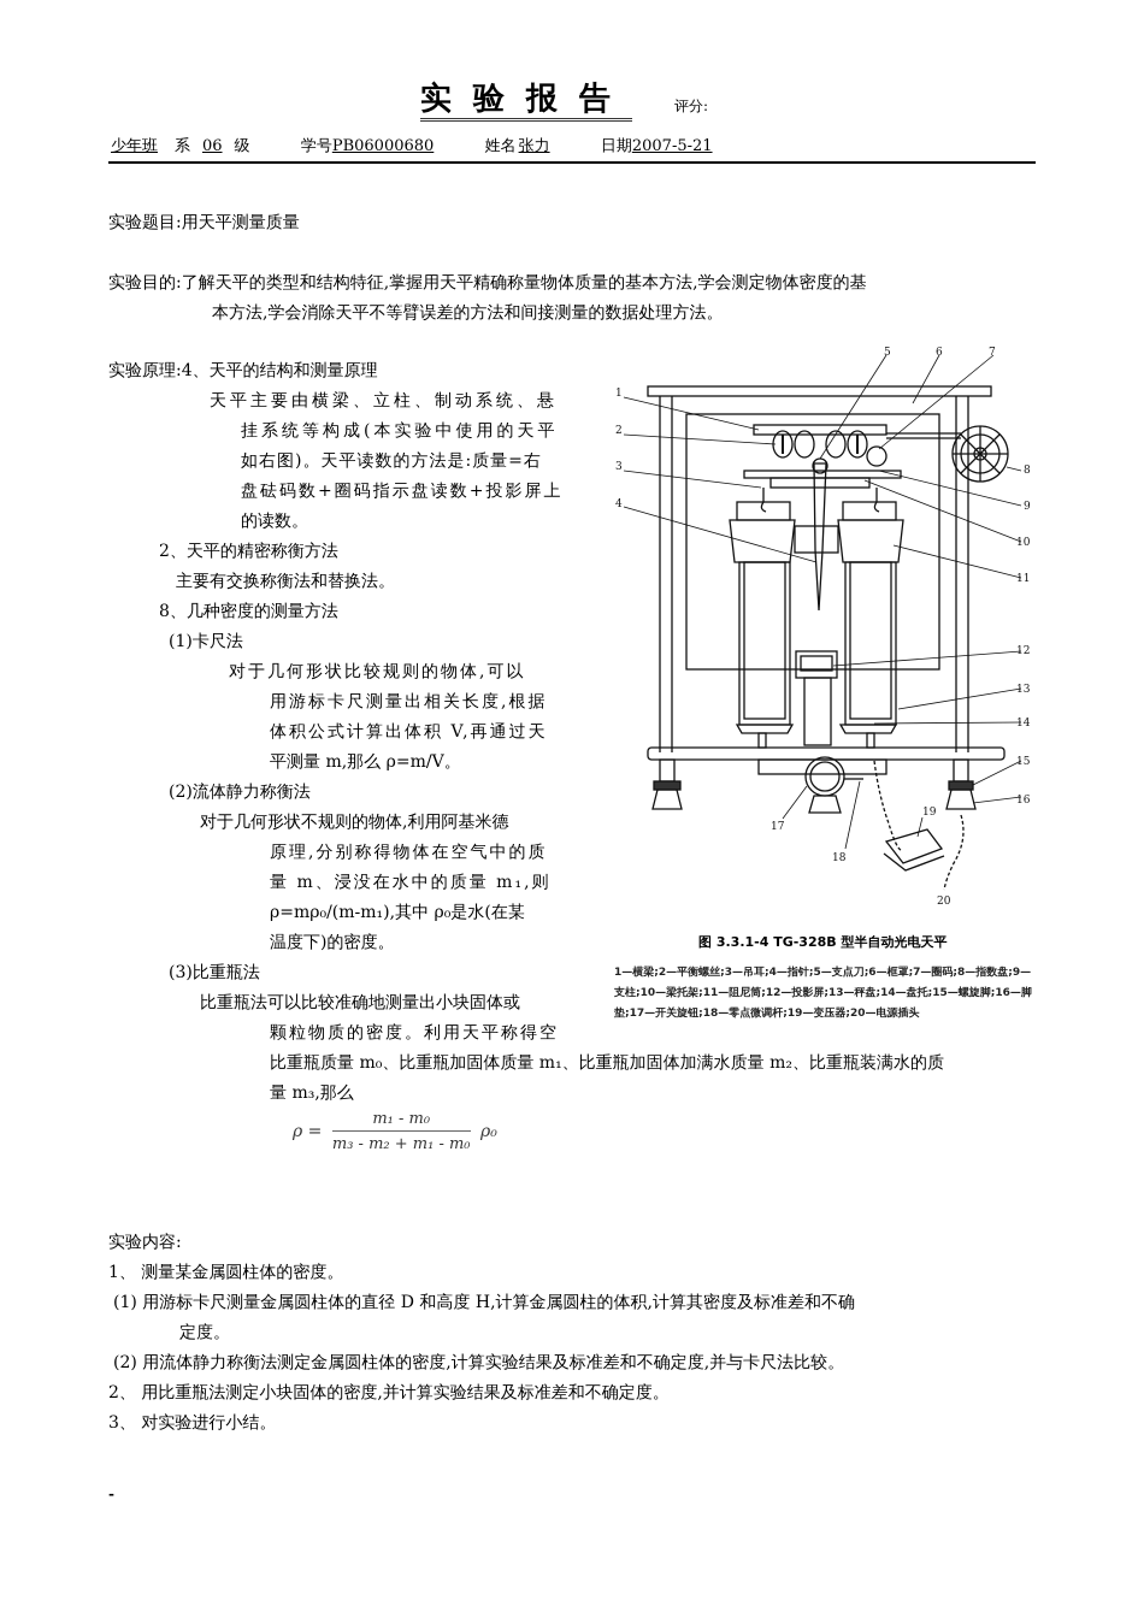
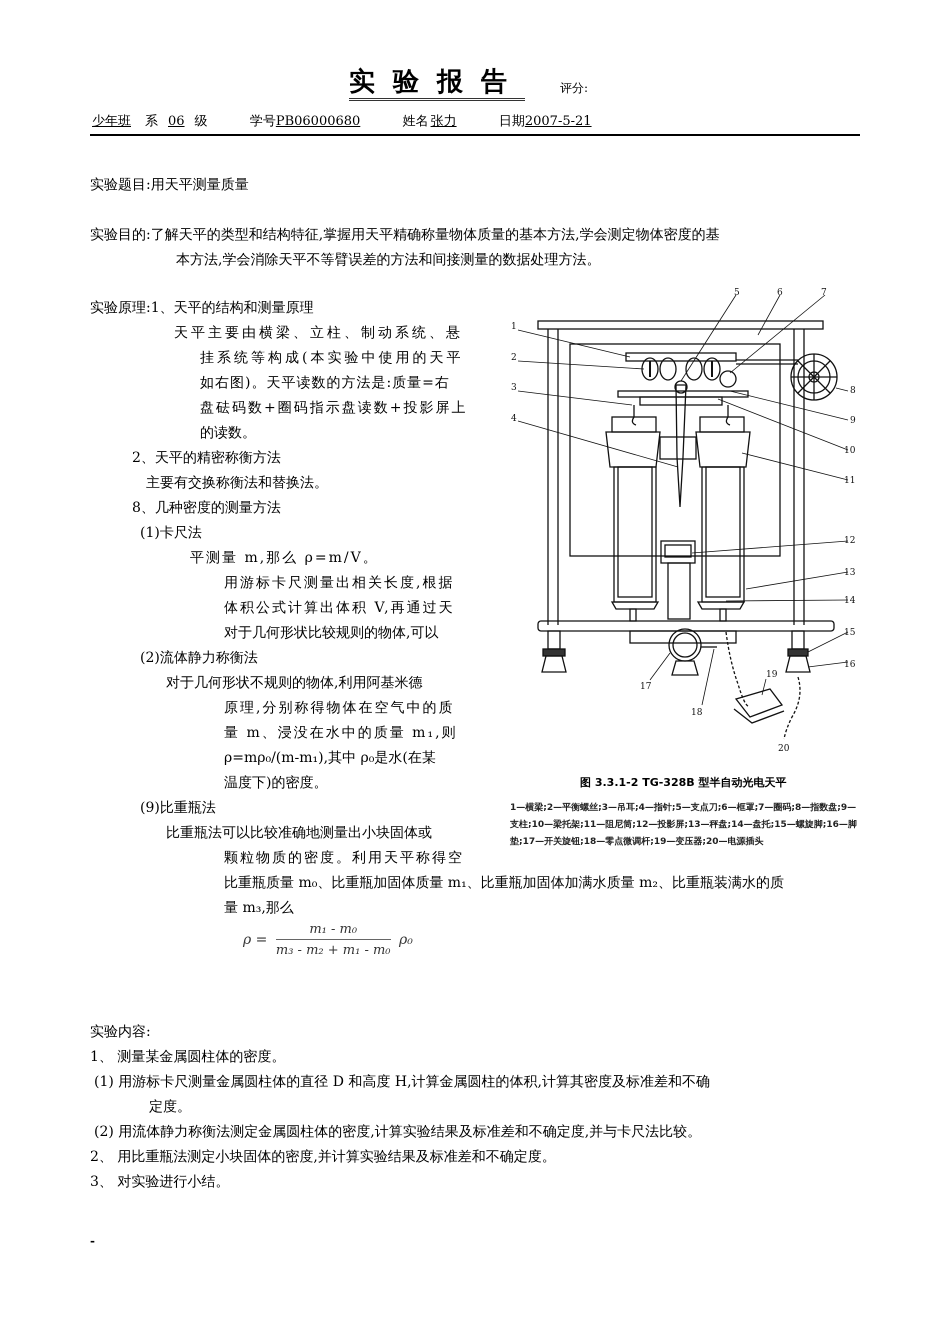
  实验报告
  评分:
  少年班 系 06 级 学号PB06000680 姓名 张力 日期2007-5-21
  实验题目:用天平测量质量
  实验目的:了解天平的类型和结构特征,掌握用天平精确称量物体质量的基本方法,学会测定物体密度的基
  本方法,学会消除天平不等臂误差的方法和间接测量的数据处理方法。
- 实验原理:4、天平的结构和测量原理
+ 实验原理:1、天平的结构和测量原理
  天平主要由横梁、立柱、制动系统、悬
  挂系统等构成(本实验中使用的天平
  如右图)。天平读数的方法是:质量=右
  盘砝码数+圈码指示盘读数+投影屏上
  的读数。
  2、天平的精密称衡方法
  主要有交换称衡法和替换法。
  8、几种密度的测量方法
  (1)卡尺法
- 对于几何形状比较规则的物体,可以
+ 平测量 m,那么 ρ=m/V。
  用游标卡尺测量出相关长度,根据
  体积公式计算出体积 V,再通过天
- 平测量 m,那么 ρ=m/V。
+ 对于几何形状比较规则的物体,可以
  (2)流体静力称衡法
  对于几何形状不规则的物体,利用阿基米德
  原理,分别称得物体在空气中的质
  量 m、浸没在水中的质量 m₁,则
  ρ=mρ₀/(m-m₁),其中 ρ₀是水(在某
  温度下)的密度。
- (3)比重瓶法
+ (9)比重瓶法
  比重瓶法可以比较准确地测量出小块固体或
  颗粒物质的密度。利用天平称得空
  比重瓶质量 m₀、比重瓶加固体质量 m₁、比重瓶加固体加满水质量 m₂、比重瓶装满水的质
  量 m₃,那么
  ρ =
  m₁ - m₀
  m₃ - m₂ + m₁ - m₀
  ρ₀
  1
  2
  3
  4
  5
  6
  7
  8
  9
  10
  11
  12
  13
  14
  15
  16
  17
  18
  19
  20
- 图 3.3.1-4 TG-328B 型半自动光电天平
+ 图 3.3.1-2 TG-328B 型半自动光电天平
  1—横梁;2—平衡螺丝;3—吊耳;4—指针;5—支点刀;6—框罩;7—圈码;8—指数盘;9—支柱;10—梁托架;11—阻尼筒;12—投影屏;13—秤盘;14—盘托;15—螺旋脚;16—脚垫;17—开关旋钮;18—零点微调杆;19—变压器;20—电源插头
  实验内容:
  1、 测量某金属圆柱体的密度。
  (1) 用游标卡尺测量金属圆柱体的直径 D 和高度 H,计算金属圆柱的体积,计算其密度及标准差和不确
  定度。
  (2) 用流体静力称衡法测定金属圆柱体的密度,计算实验结果及标准差和不确定度,并与卡尺法比较。
  2、 用比重瓶法测定小块固体的密度,并计算实验结果及标准差和不确定度。
  3、 对实验进行小结。
  -
